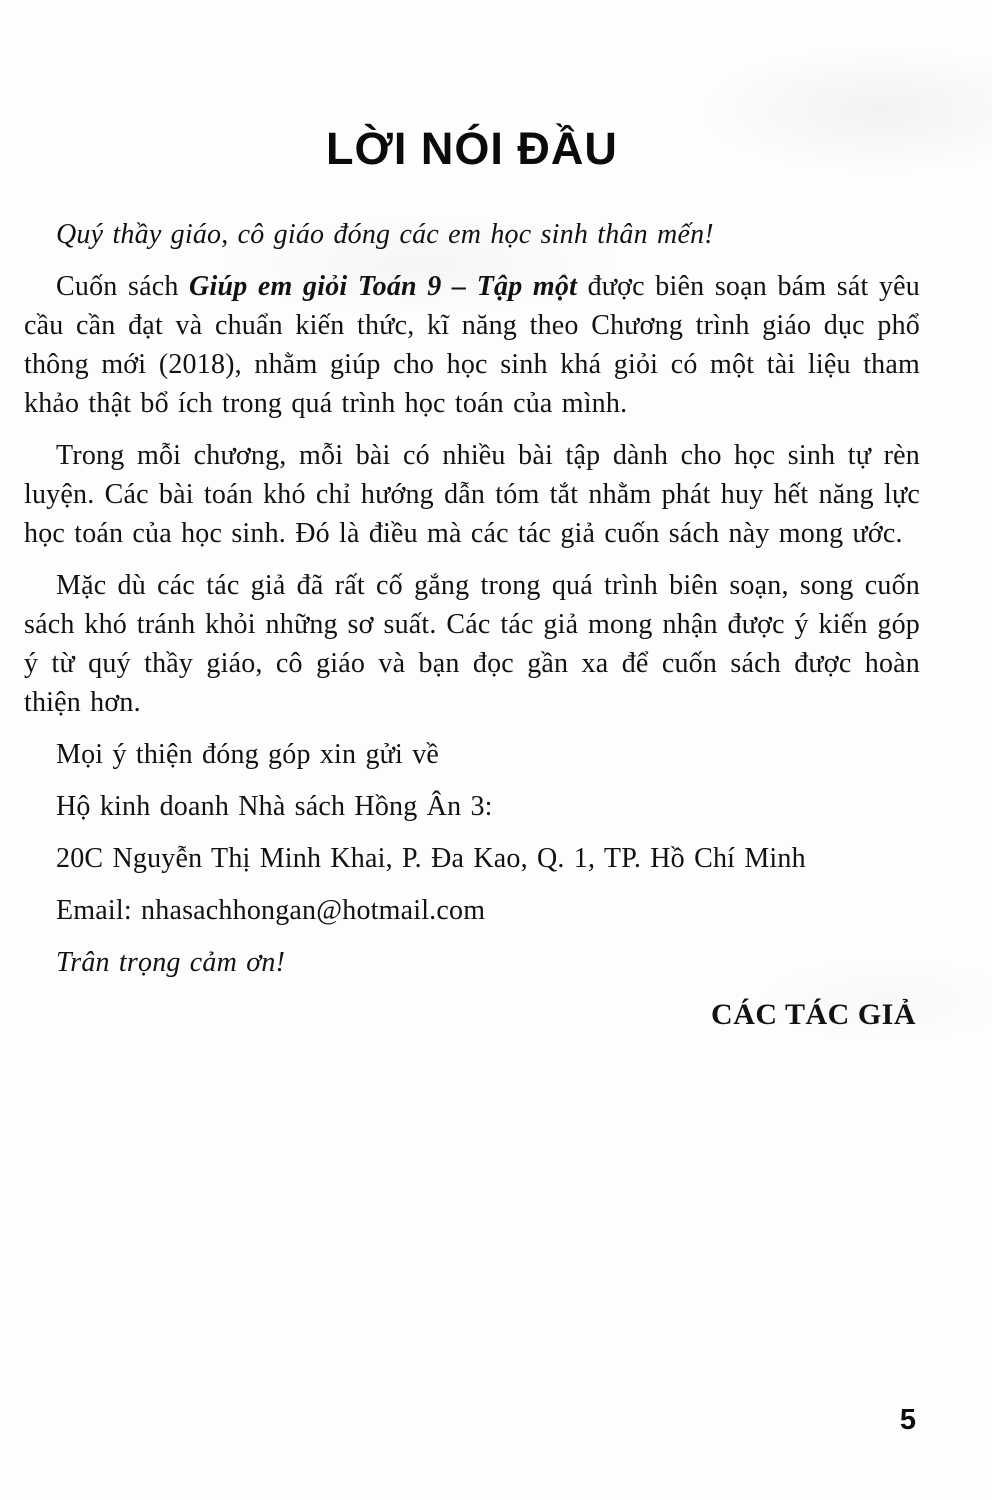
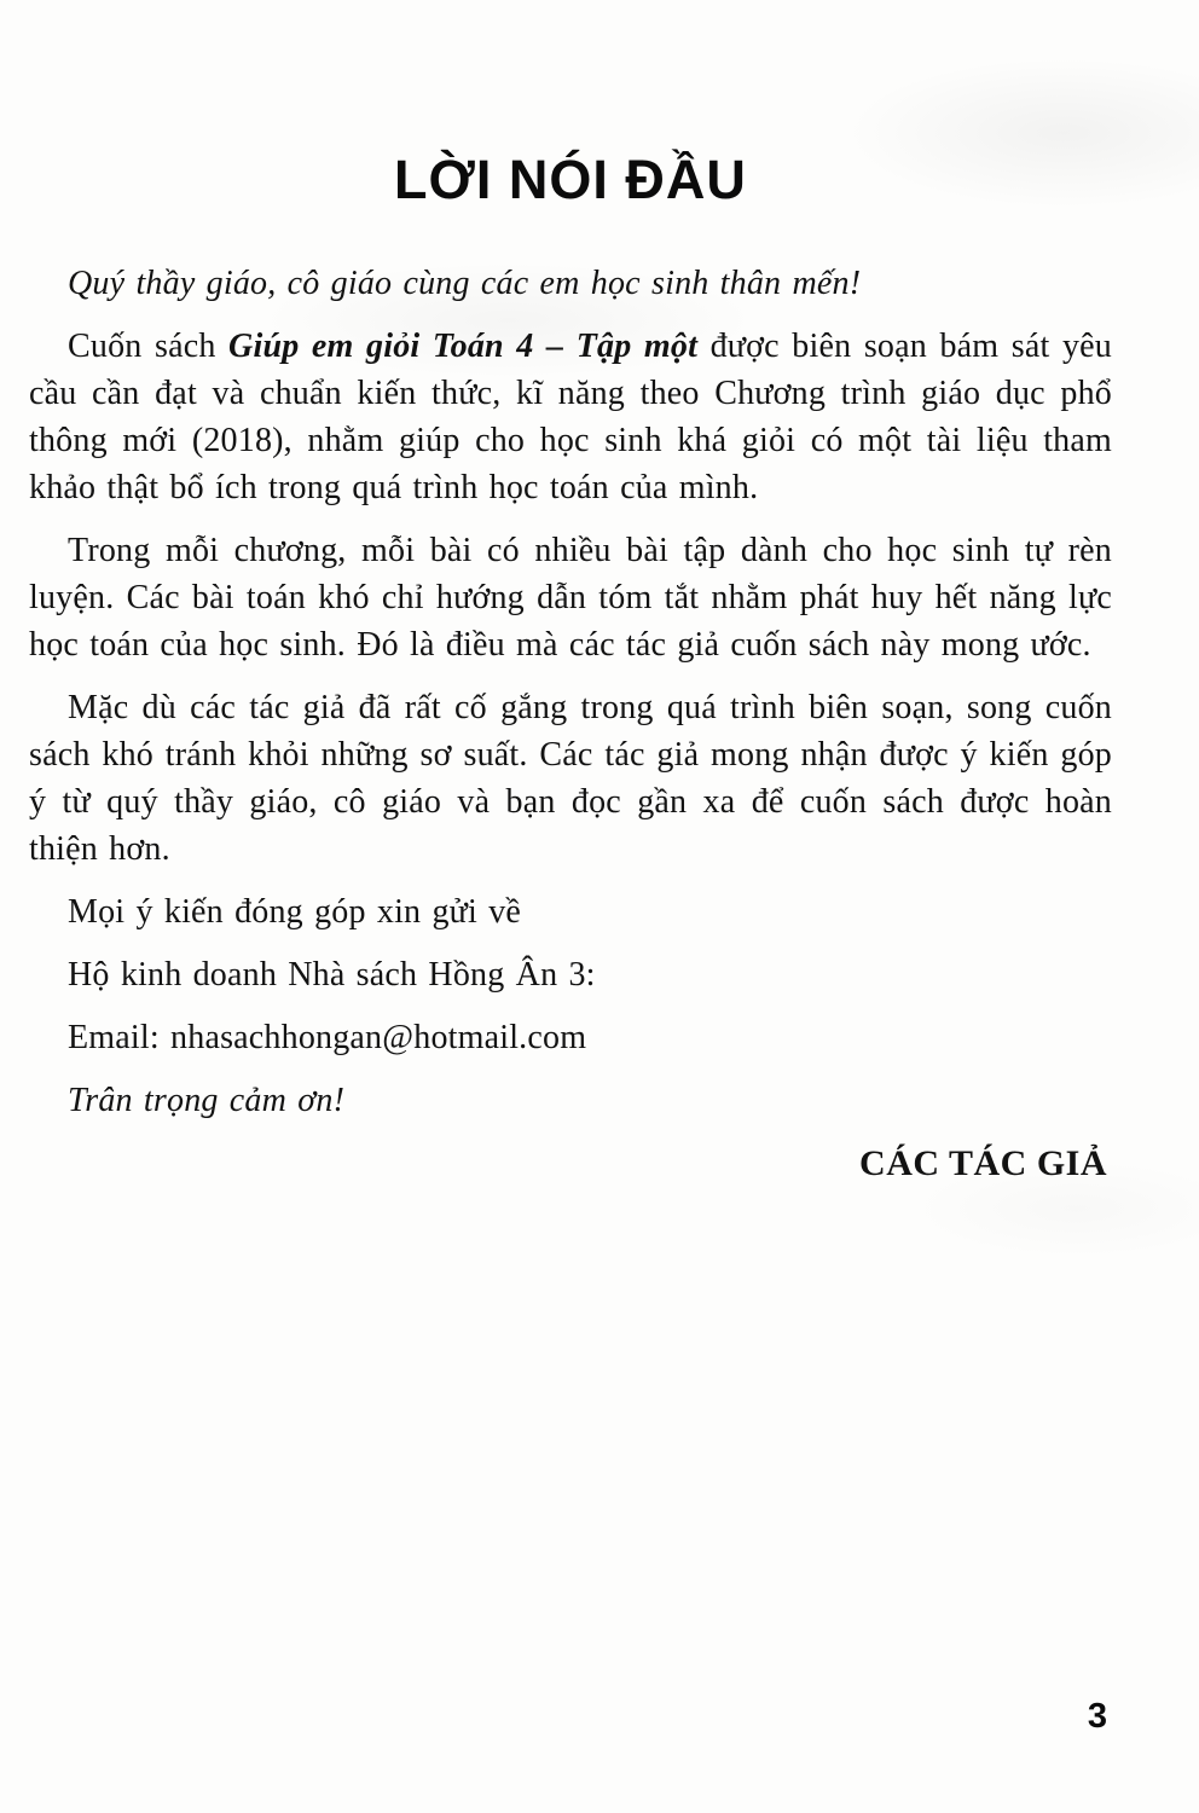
  LỜI NÓI ĐẦU
- Quý thầy giáo, cô giáo đóng các em học sinh thân mến!
+ Quý thầy giáo, cô giáo cùng các em học sinh thân mến!
- Cuốn sách Giúp em giỏi Toán 9 – Tập một được biên soạn bám sát yêu cầu cần đạt và chuẩn kiến thức, kĩ năng theo Chương trình giáo dục phổ thông mới (2018), nhằm giúp cho học sinh khá giỏi có một tài liệu tham khảo thật bổ ích trong quá trình học toán của mình.
+ Cuốn sách Giúp em giỏi Toán 4 – Tập một được biên soạn bám sát yêu cầu cần đạt và chuẩn kiến thức, kĩ năng theo Chương trình giáo dục phổ thông mới (2018), nhằm giúp cho học sinh khá giỏi có một tài liệu tham khảo thật bổ ích trong quá trình học toán của mình.
  Trong mỗi chương, mỗi bài có nhiều bài tập dành cho học sinh tự rèn luyện. Các bài toán khó chỉ hướng dẫn tóm tắt nhằm phát huy hết năng lực học toán của học sinh. Đó là điều mà các tác giả cuốn sách này mong ước.
  Mặc dù các tác giả đã rất cố gắng trong quá trình biên soạn, song cuốn sách khó tránh khỏi những sơ suất. Các tác giả mong nhận được ý kiến góp ý từ quý thầy giáo, cô giáo và bạn đọc gần xa để cuốn sách được hoàn thiện hơn.
- Mọi ý thiện đóng góp xin gửi về
+ Mọi ý kiến đóng góp xin gửi về
  Hộ kinh doanh Nhà sách Hồng Ân 3:
- 20C Nguyễn Thị Minh Khai, P. Đa Kao, Q. 1, TP. Hồ Chí Minh
  Email: nhasachhongan@hotmail.com
  Trân trọng cảm ơn!
  CÁC TÁC GIẢ
- 5
+ 3
